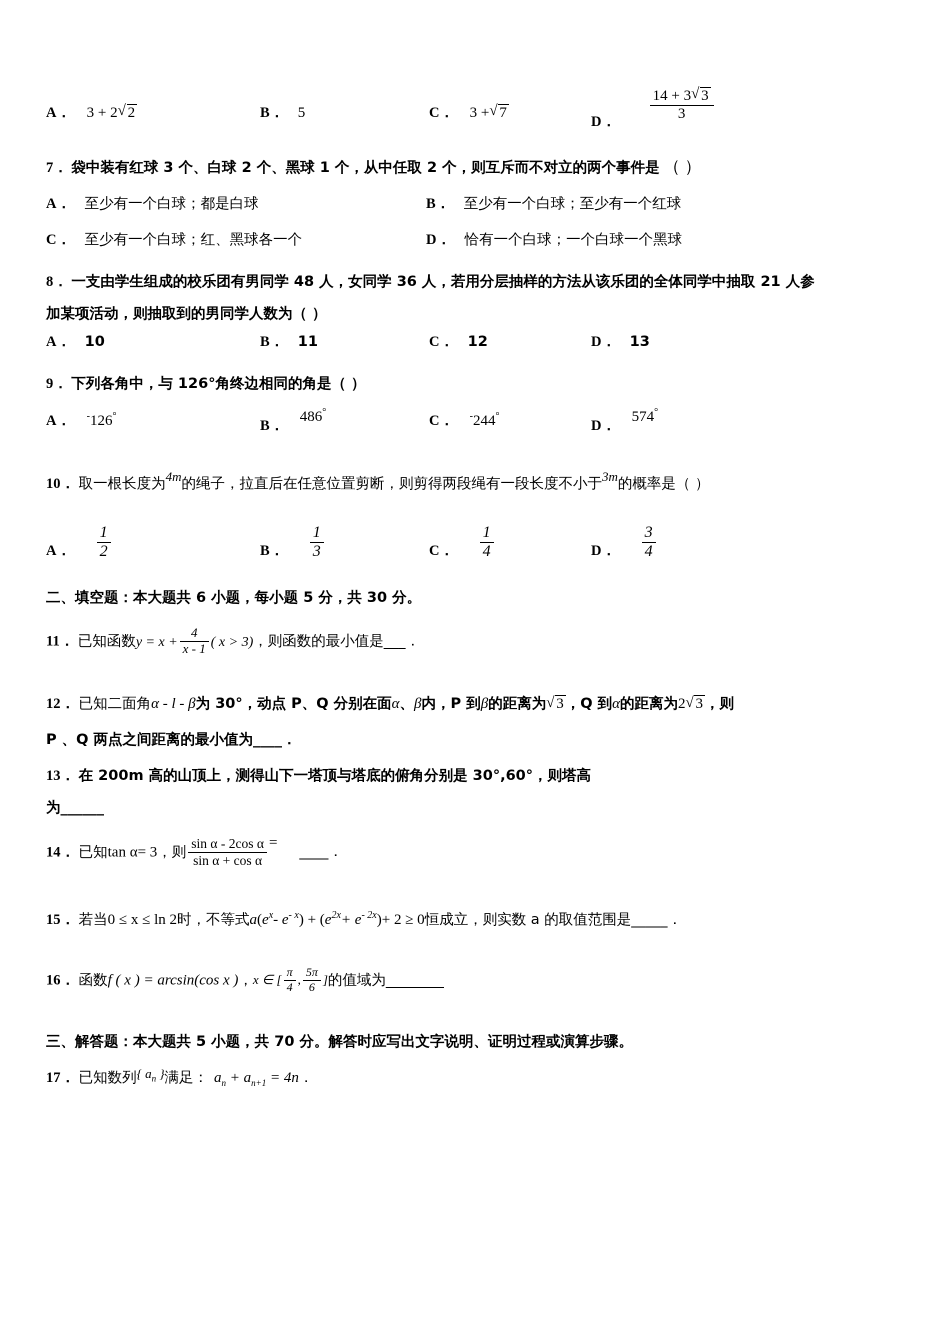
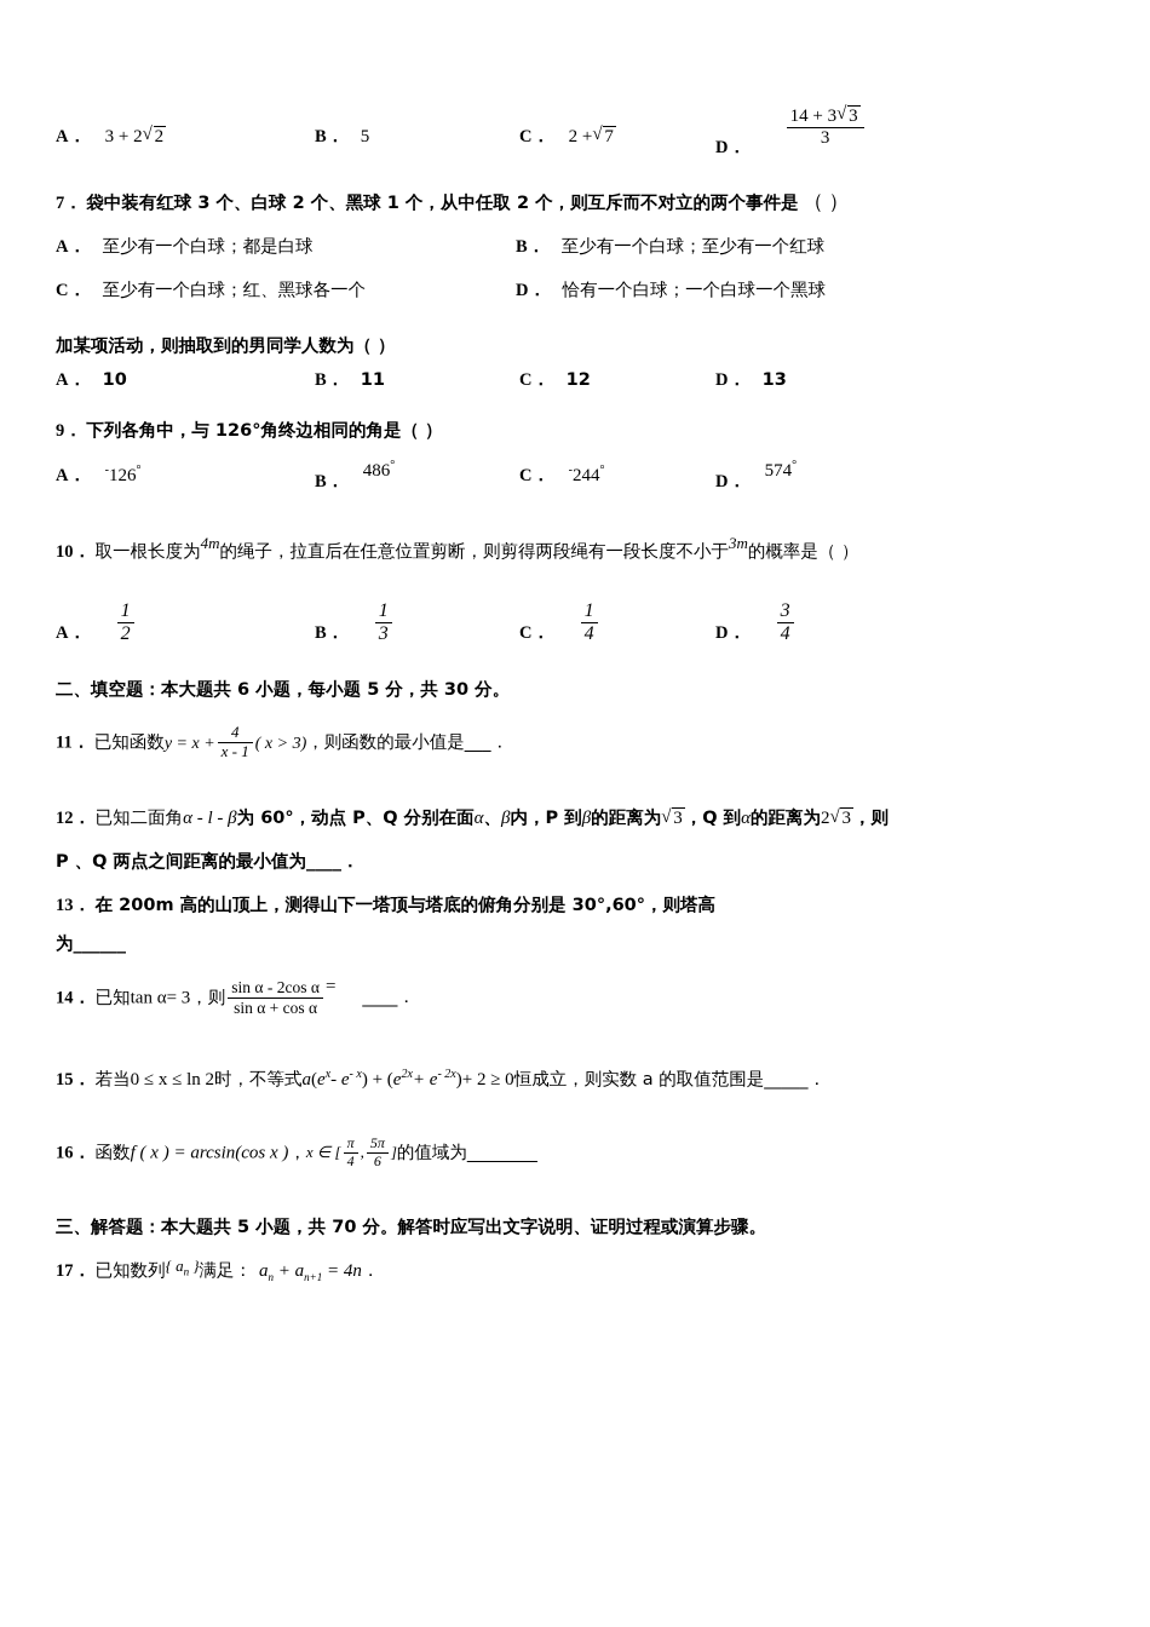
  A． 3 + 2 2
  B． 5
- C． 3 + 7
+ C． 2 + 7
  D．
  14 + 3 3
  3
  7． 袋中装有红球 3 个、白球 2 个、黑球 1 个，从中任取 2 个，则互斥而不对立的两个事件是 （ ）
  A． 至少有一个白球；都是白球
  B． 至少有一个白球；至少有一个红球
  C． 至少有一个白球；红、黑球各一个
  D． 恰有一个白球；一个白球一个黑球
- 8． 一支由学生组成的校乐团有男同学 48 人，女同学 36 人，若用分层抽样的方法从该乐团的全体同学中抽取 21 人参
  加某项活动，则抽取到的男同学人数为（ ）
  A． 10
  B． 11
  C． 12
  D． 13
  9． 下列各角中，与 126°角终边相同的角是（ ）
  A． -126°
  B． 486°
  C． -244°
  D． 574°
  10． 取一根长度为4m的绳子，拉直后在任意位置剪断，则剪得两段绳有一段长度不小于3m的概率是（ ）
  A．
  1
  2
  B．
  1
  3
  C．
  1
  4
  D．
  3
  4
  二、填空题：本大题共 6 小题，每小题 5 分，共 30 分。
  11． 已知函数y = x +
  4
  x - 1
  ( x > 3)，则函数的最小值是___．
- 12． 已知二面角α - l - β为 30°，动点 P、Q 分别在面α、β内，P 到β的距离为 3 ，Q 到α的距离为2 3 ，则
+ 12． 已知二面角α - l - β为 60°，动点 P、Q 分别在面α、β内，P 到β的距离为 3 ，Q 到α的距离为2 3 ，则
  P 、Q 两点之间距离的最小值为____．
  13． 在 200m 高的山顶上，测得山下一塔顶与塔底的俯角分别是 30°,60°，则塔高
  为______
  14． 已知tan α= 3，则
  sin α - 2cos α
  sin α + cos α
  =____．
  15． 若当0 ≤ x ≤ ln 2时，不等式a(ex- e- x) + (e2x+ e- 2x)+ 2 ≥ 0恒成立，则实数 a 的取值范围是_____．
  16． 函数f ( x ) = arcsin(cos x )，x ∈ [
  π
  4
  ,
  5π
  6
  ]的值域为________
  三、解答题：本大题共 5 小题，共 70 分。解答时应写出文字说明、证明过程或演算步骤。
  17． 已知数列{ an }满足： an + an+1 = 4n．
